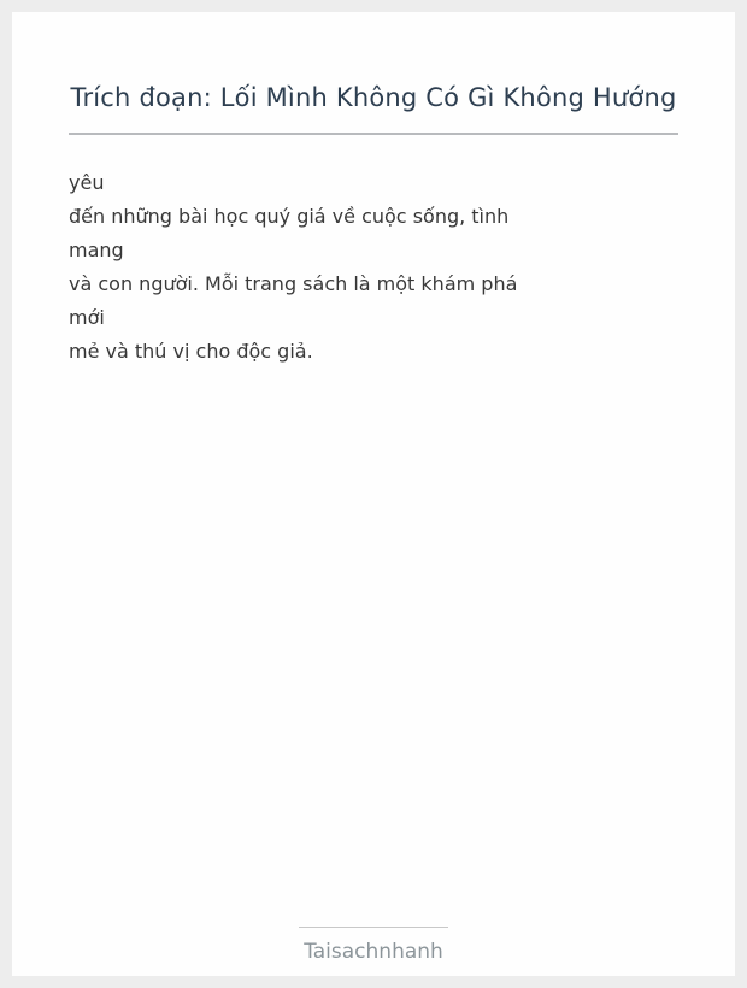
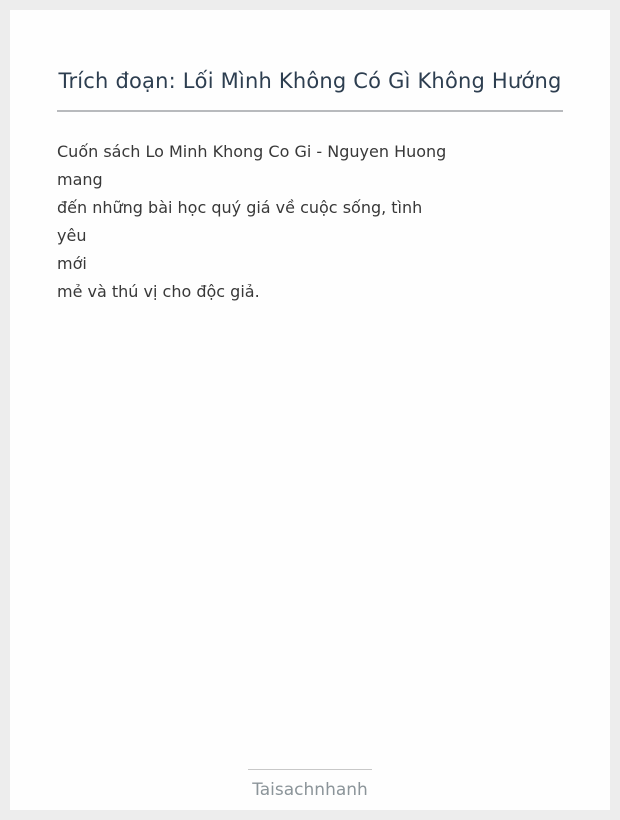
  Trích đoạn: Lối Mình Không Có Gì Không Hướng
+ Cuốn sách Lo Minh Khong Co Gi - Nguyen Huong
- yêu
+ mang
  đến những bài học quý giá về cuộc sống, tình
- mang
+ yêu
- và con người. Mỗi trang sách là một khám phá
  mới
  mẻ và thú vị cho độc giả.
  Taisachnhanh
